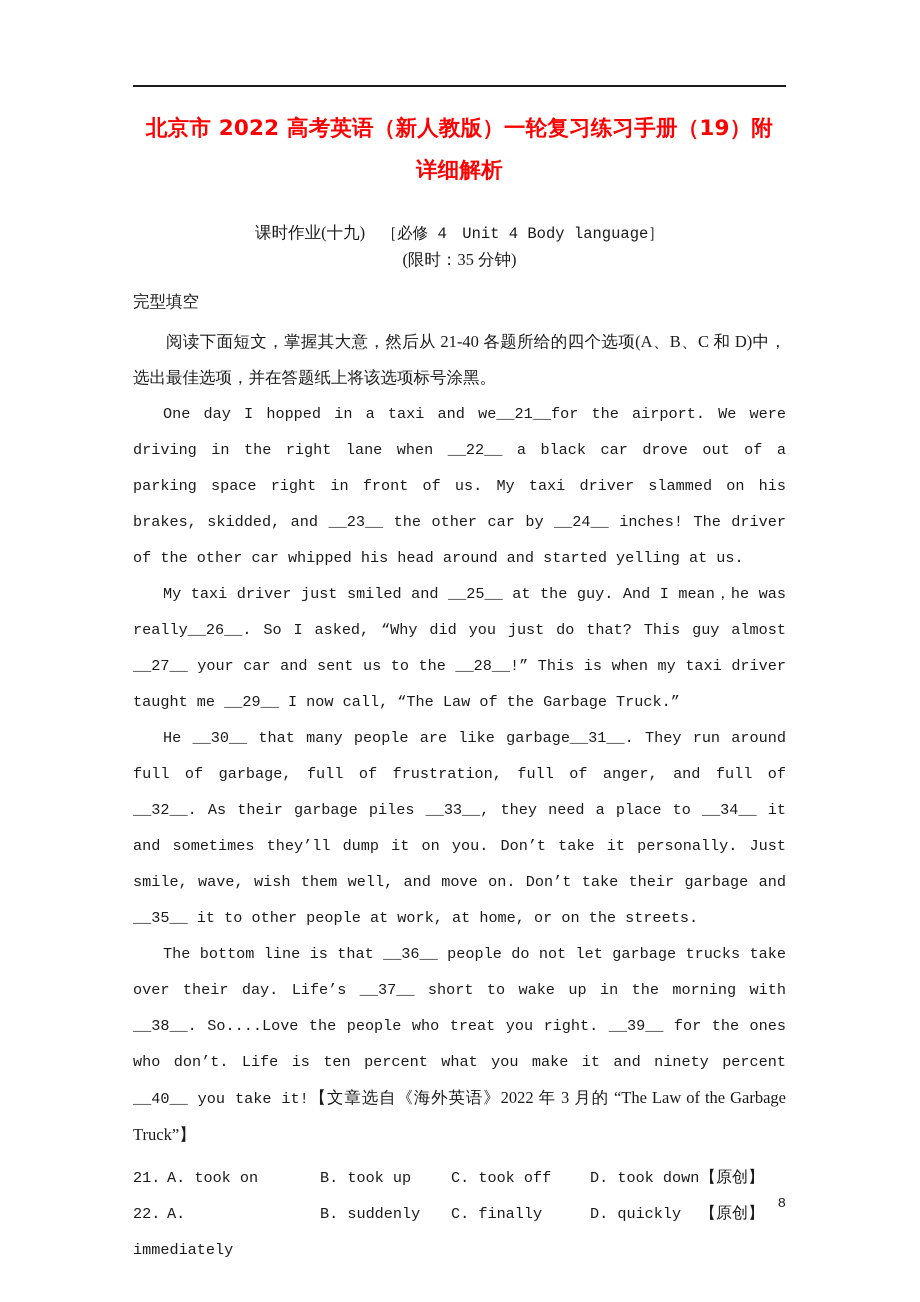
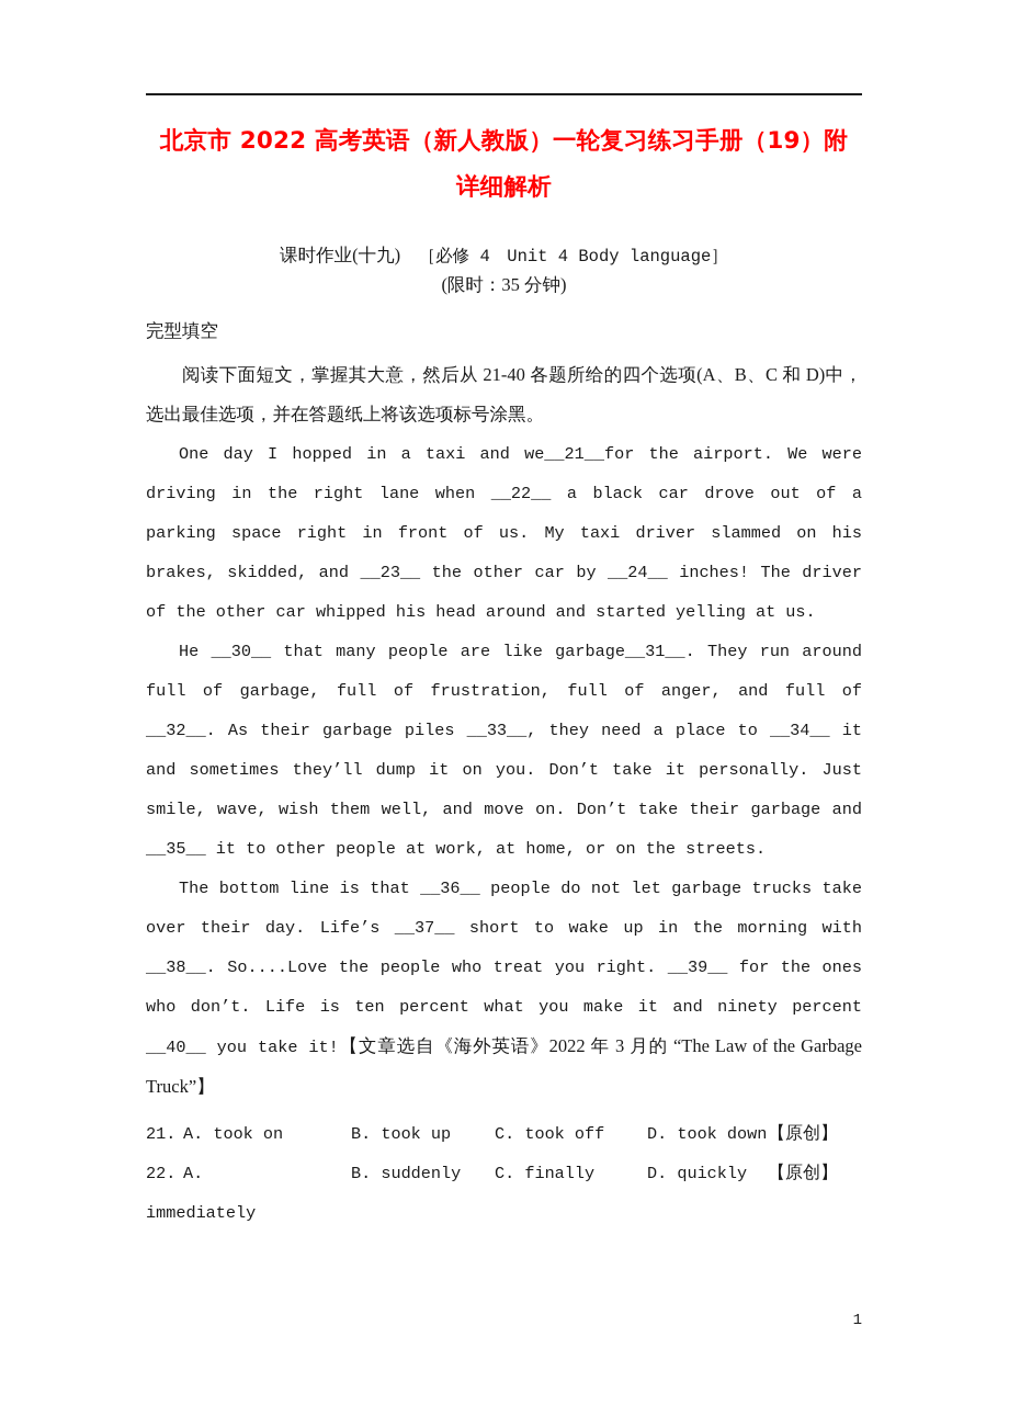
  北京市 2022 高考英语（新人教版）一轮复习练习手册（19）附详细解析
  课时作业(十九) ［必修 4 Unit 4 Body language］
  (限时：35 分钟)
  完型填空
  阅读下面短文，掌握其大意，然后从 21-40 各题所给的四个选项(A、B、C 和 D)中，选出最佳选项，并在答题纸上将该选项标号涂黑。
  One day I hopped in a taxi and we__21__for the airport. We were driving in the right lane when __22__ a black car drove out of a parking space right in front of us. My taxi driver slammed on his brakes, skidded, and __23__ the other car by __24__ inches! The driver of the other car whipped his head around and started yelling at us.
- My taxi driver just smiled and __25__ at the guy. And I mean，he was really__26__. So I asked, “Why did you just do that? This guy almost __27__ your car and sent us to the __28__!” This is when my taxi driver taught me __29__ I now call, “The Law of the Garbage Truck.”
  He __30__ that many people are like garbage__31__. They run around full of garbage, full of frustration, full of anger, and full of __32__. As their garbage piles __33__, they need a place to __34__ it and sometimes they’ll dump it on you. Don’t take it personally. Just smile, wave, wish them well, and move on. Don’t take their garbage and __35__ it to other people at work, at home, or on the streets.
  The bottom line is that __36__ people do not let garbage trucks take over their day. Life’s __37__ short to wake up in the morning with __38__. So....Love the people who treat you right. __39__ for the ones who don’t. Life is ten percent what you make it and ninety percent __40__ you take it!【文章选自《海外英语》2022 年 3 月的 “The Law of the Garbage Truck”】
  21.
  A. took on
  B. took up
  C. took off
  D. took down
  【原创】
  22.
  A.
  B. suddenly
  C. finally
  D. quickly
  【原创】
  immediately
- 8
+ 1
